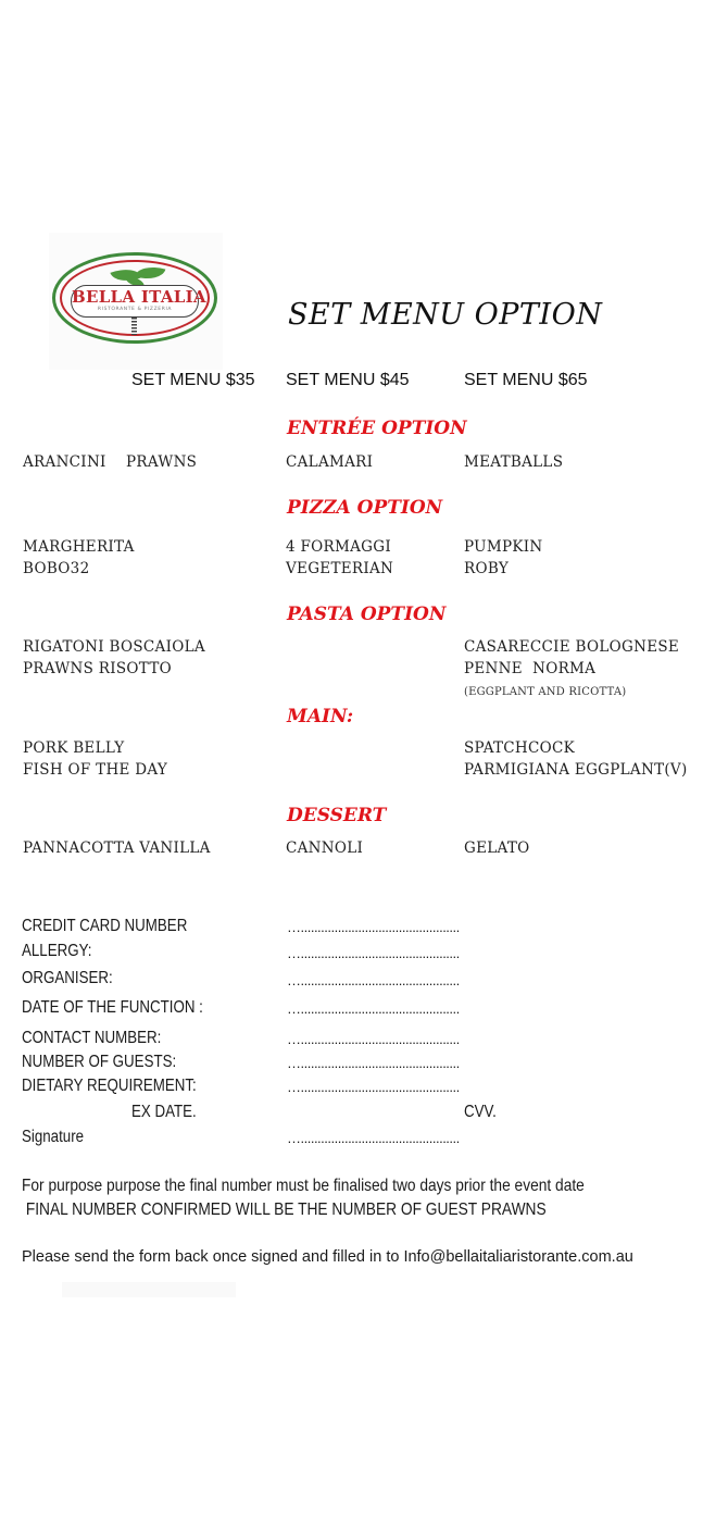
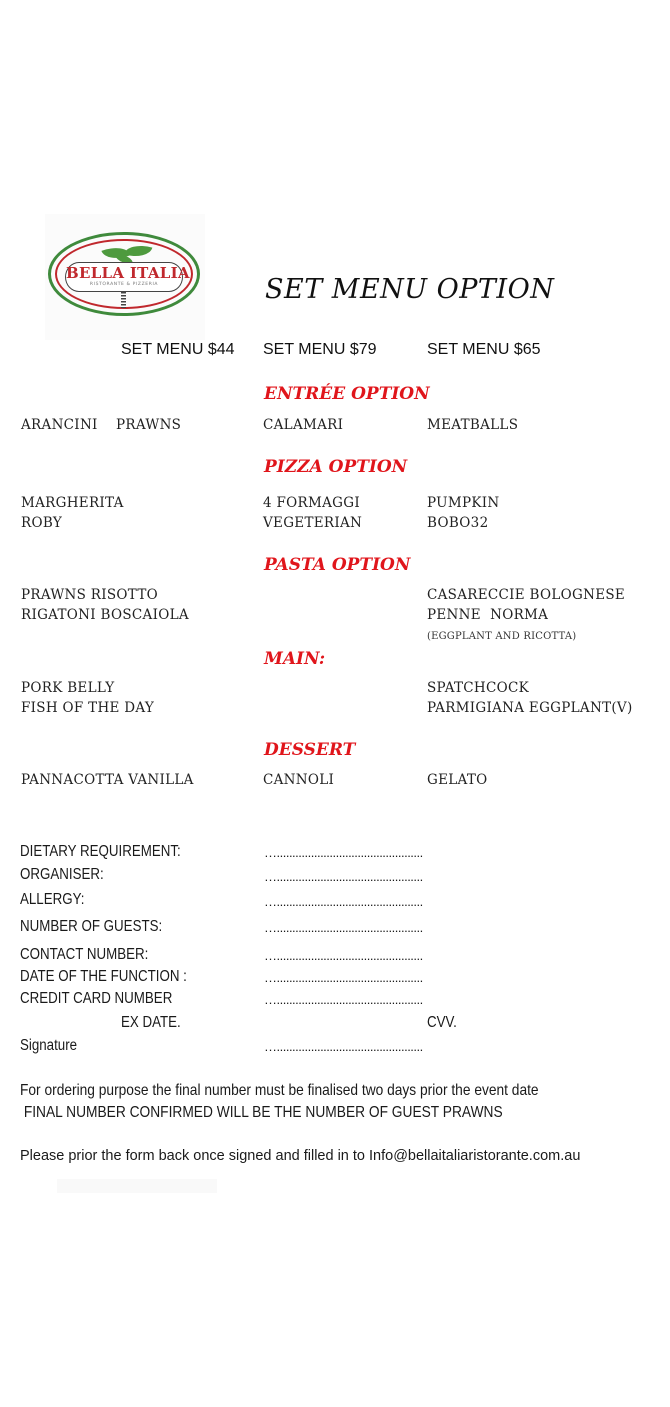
  BELLA ITALIA
  SET MENU OPTION
- SET MENU $35
+ SET MENU $44
- SET MENU $45
+ SET MENU $79
  SET MENU $65
  ENTRÉE OPTION
  ARANCINI PRAWNS
  CALAMARI
  MEATBALLS
  PIZZA OPTION
  MARGHERITA
  4 FORMAGGI
  PUMPKIN
- BOBO32
+ ROBY
  VEGETERIAN
- ROBY
+ BOBO32
  PASTA OPTION
- RIGATONI BOSCAIOLA
+ PRAWNS RISOTTO
  CASARECCIE BOLOGNESE
- PRAWNS RISOTTO
+ RIGATONI BOSCAIOLA
  PENNE NORMA
  (EGGPLANT AND RICOTTA)
  MAIN:
  PORK BELLY
  SPATCHCOCK
  FISH OF THE DAY
  PARMIGIANA EGGPLANT(V)
  DESSERT
  PANNACOTTA VANILLA
  CANNOLI
  GELATO
- CREDIT CARD NUMBER
+ DIETARY REQUIREMENT:
  …...............................................
- ALLERGY:
+ ORGANISER:
  …...............................................
- ORGANISER:
+ ALLERGY:
  …...............................................
- DATE OF THE FUNCTION :
+ NUMBER OF GUESTS:
  …...............................................
  CONTACT NUMBER:
  …...............................................
- NUMBER OF GUESTS:
+ DATE OF THE FUNCTION :
  …...............................................
- DIETARY REQUIREMENT:
+ CREDIT CARD NUMBER
  …...............................................
  EX DATE.
  CVV.
  Signature
  …...............................................
- For purpose purpose the final number must be finalised two days prior the event date
+ For ordering purpose the final number must be finalised two days prior the event date
  FINAL NUMBER CONFIRMED WILL BE THE NUMBER OF GUEST PRAWNS
- Please send the form back once signed and filled in to Info@bellaitaliaristorante.com.au
+ Please prior the form back once signed and filled in to Info@bellaitaliaristorante.com.au
